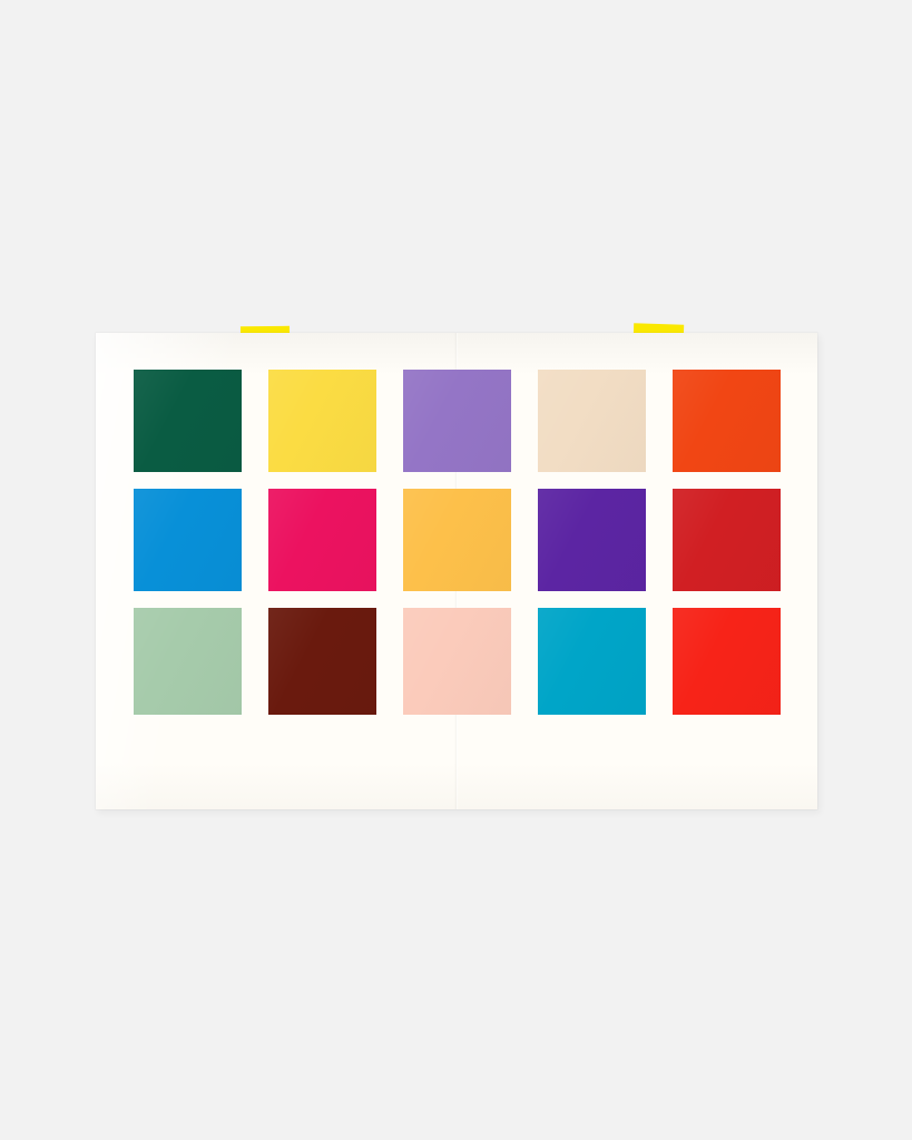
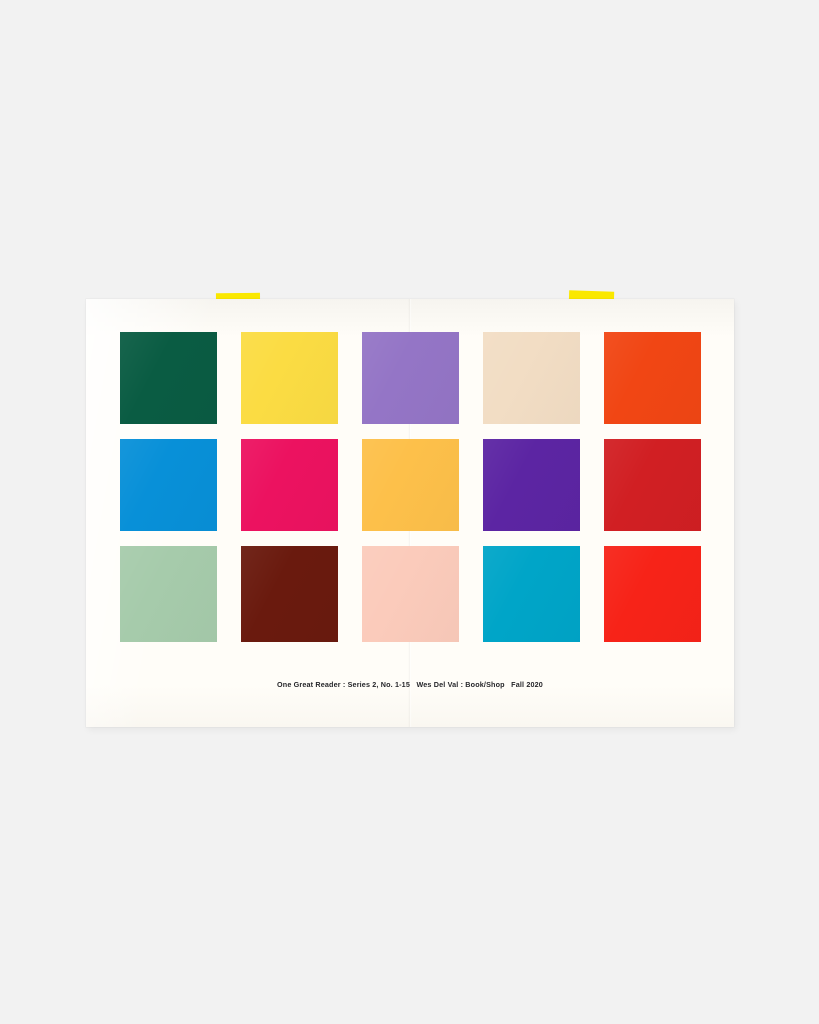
+ One Great Reader : Series 2, No. 1-15 Wes Del Val : Book/Shop Fall 2020
